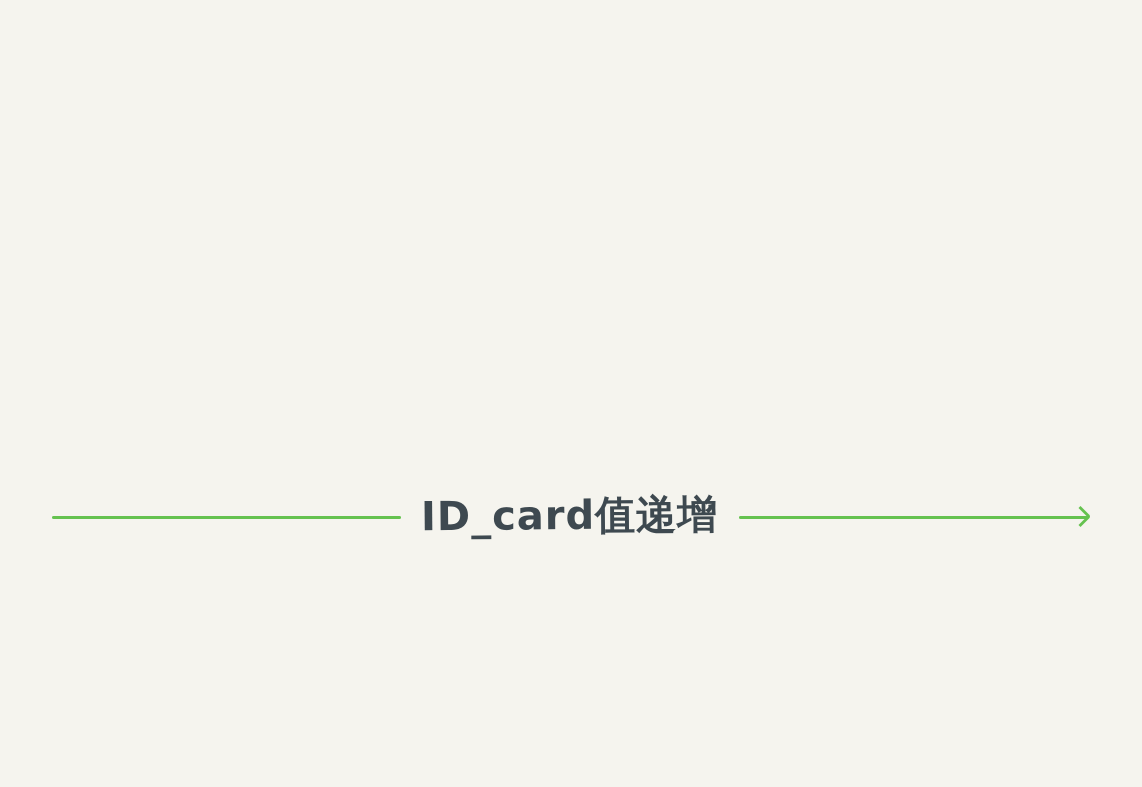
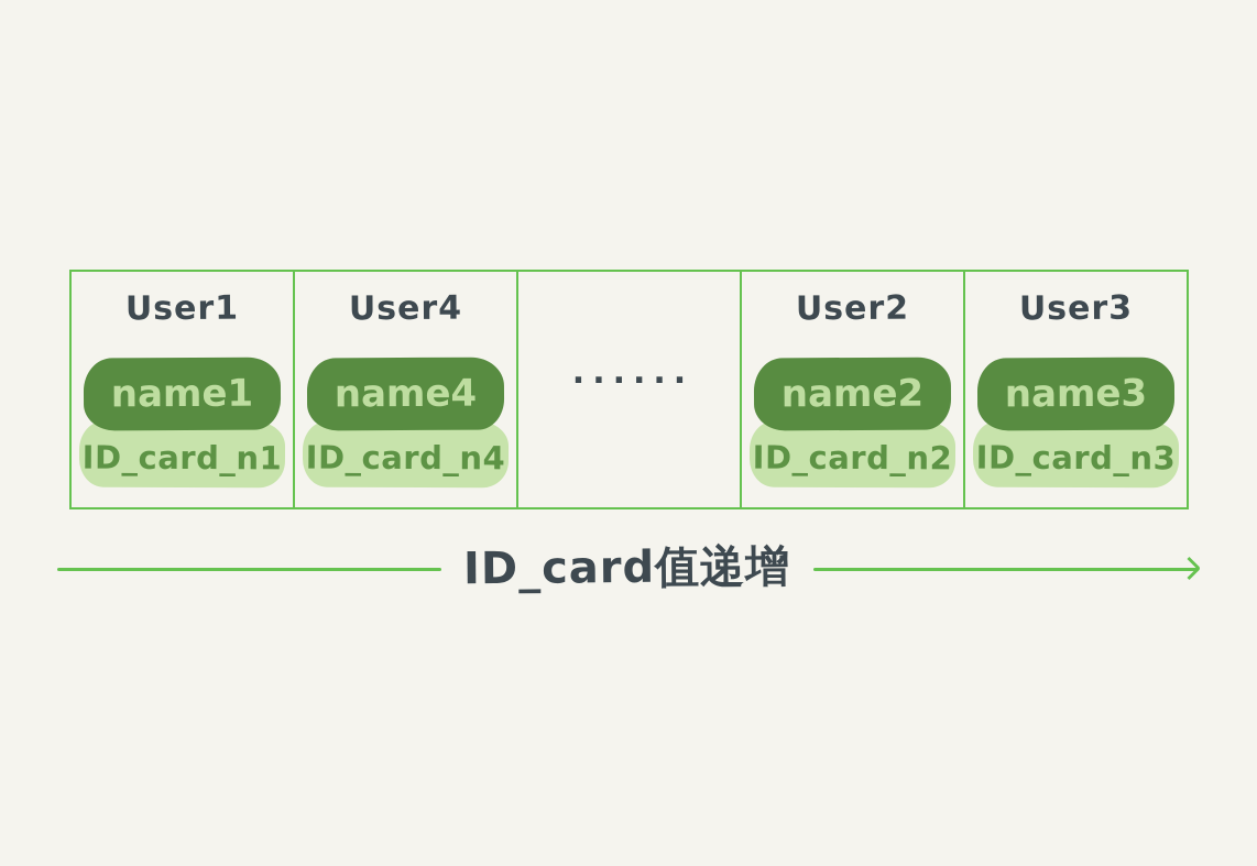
+ User1
+ name1
+ ID_card_n1
+ User4
+ name4
+ ID_card_n4
+ ......
+ User2
+ name2
+ ID_card_n2
+ User3
+ name3
+ ID_card_n3
  ID_card值递增
